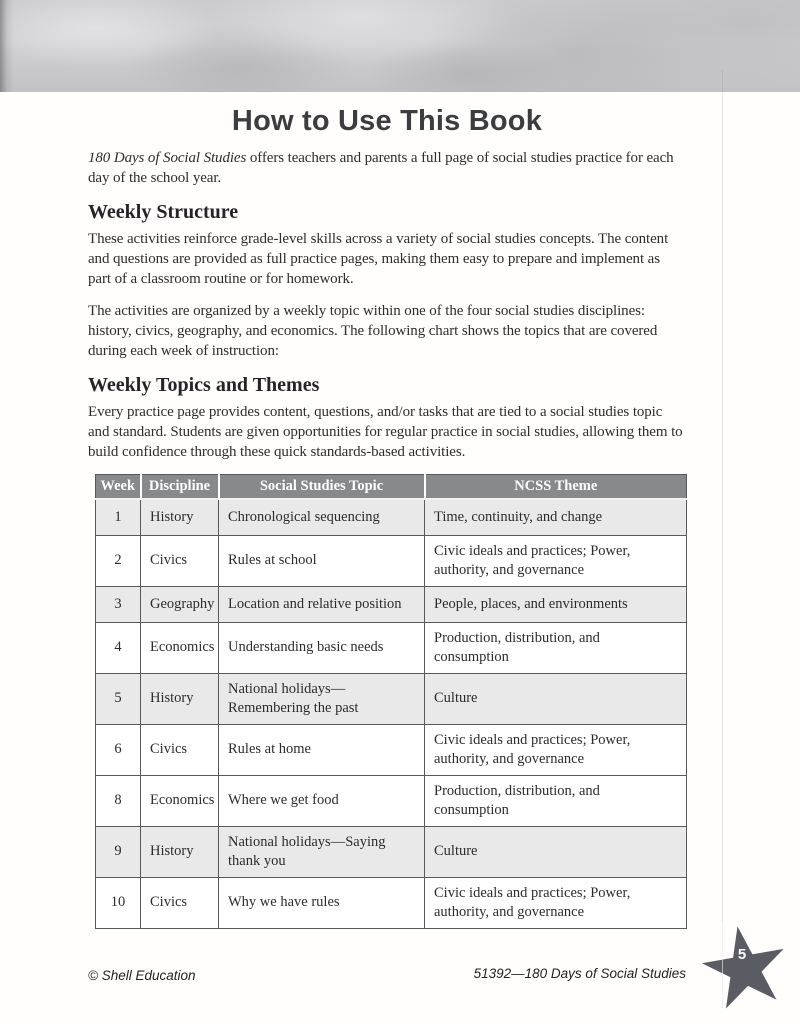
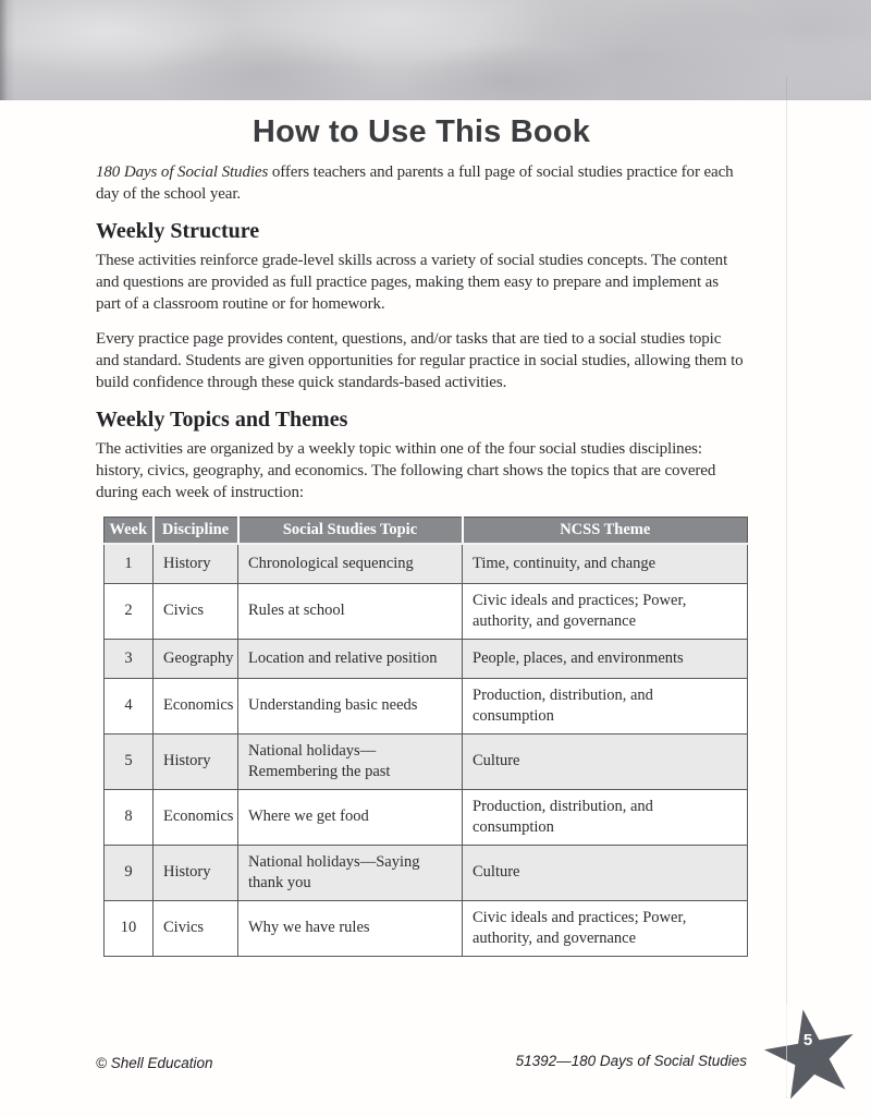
  How to Use This Book
  180 Days of Social Studies offers teachers and parents a full page of social studies practice for each day of the school year.
  Weekly Structure
  These activities reinforce grade-level skills across a variety of social studies concepts. The content and questions are provided as full practice pages, making them easy to prepare and implement as part of a classroom routine or for homework.
- The activities are organized by a weekly topic within one of the four social studies disciplines: history, civics, geography, and economics. The following chart shows the topics that are covered during each week of instruction:
+ Every practice page provides content, questions, and/or tasks that are tied to a social studies topic and standard. Students are given opportunities for regular practice in social studies, allowing them to build confidence through these quick standards-based activities.
  Weekly Topics and Themes
- Every practice page provides content, questions, and/or tasks that are tied to a social studies topic and standard. Students are given opportunities for regular practice in social studies, allowing them to build confidence through these quick standards-based activities.
+ The activities are organized by a weekly topic within one of the four social studies disciplines: history, civics, geography, and economics. The following chart shows the topics that are covered during each week of instruction:
  Week	Discipline	Social Studies Topic	NCSS Theme
  1	History	Chronological sequencing	Time, continuity, and change
  2	Civics	Rules at school	Civic ideals and practices; Power, authority, and governance
  3	Geography	Location and relative position	People, places, and environments
  4	Economics	Understanding basic needs	Production, distribution, and consumption
  5	History	National holidays—Remembering the past	Culture
- 6	Civics	Rules at home	Civic ideals and practices; Power, authority, and governance
  8	Economics	Where we get food	Production, distribution, and consumption
  9	History	National holidays—Saying thank you	Culture
  10	Civics	Why we have rules	Civic ideals and practices; Power, authority, and governance
  © Shell Education
  51392—180 Days of Social Studies
  5
